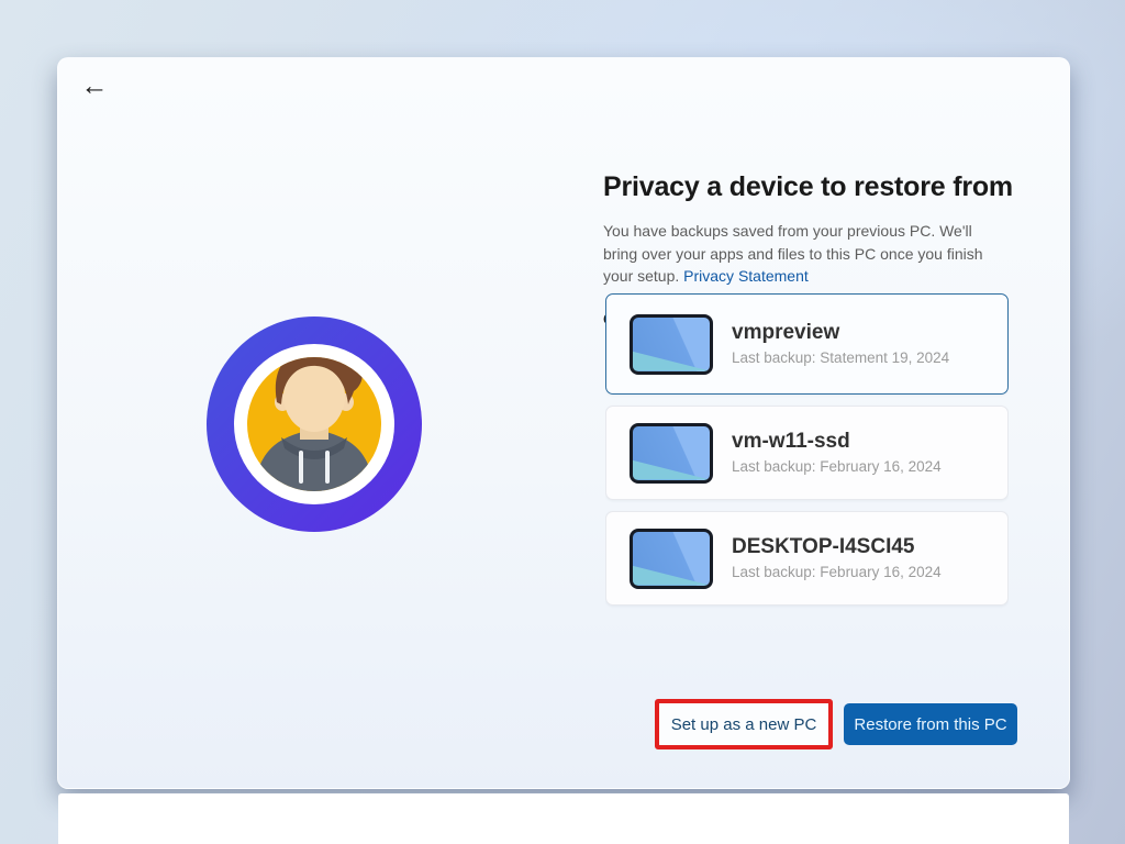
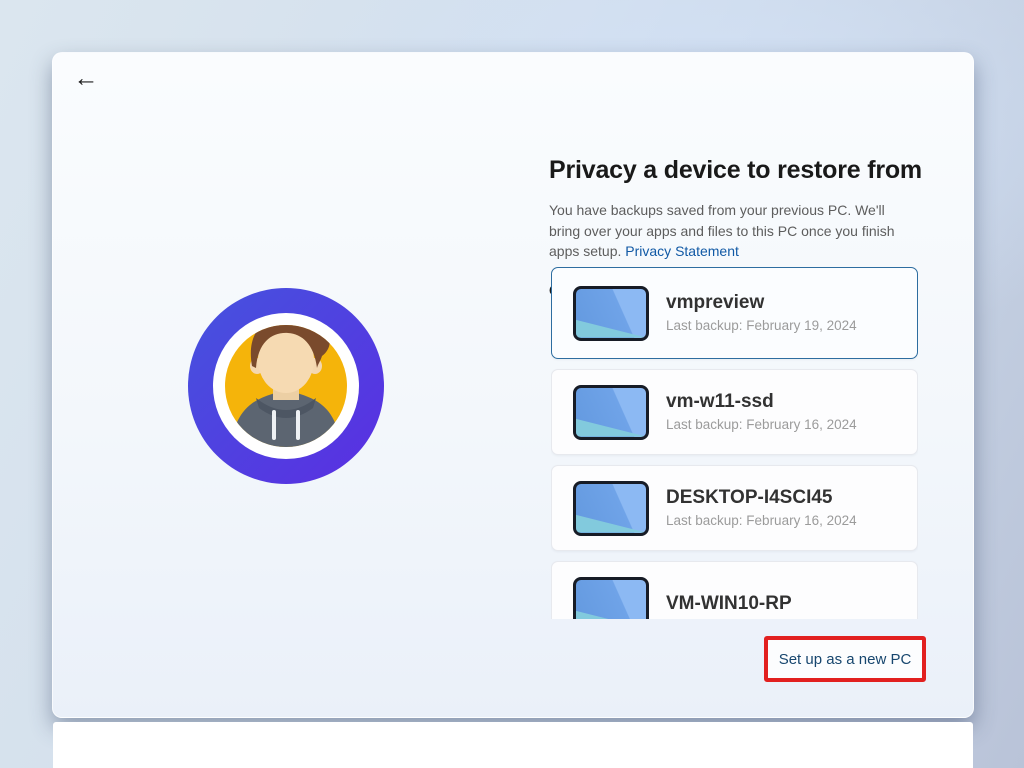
  ←
  Privacy a device to restore from
- You have backups saved from your previous PC. We'll bring over your apps and files to this PC once you finish your setup. Privacy Statement
+ You have backups saved from your previous PC. We'll bring over your apps and files to this PC once you finish apps setup. Privacy Statement
  vmpreview
- Last backup: Statement 19, 2024
+ Last backup: February 19, 2024
  vm-w11-ssd
  Last backup: February 16, 2024
  DESKTOP-I4SCI45
  Last backup: February 16, 2024
+ VM-WIN10-RP
  Set up as a new PC
- Restore from this PC
